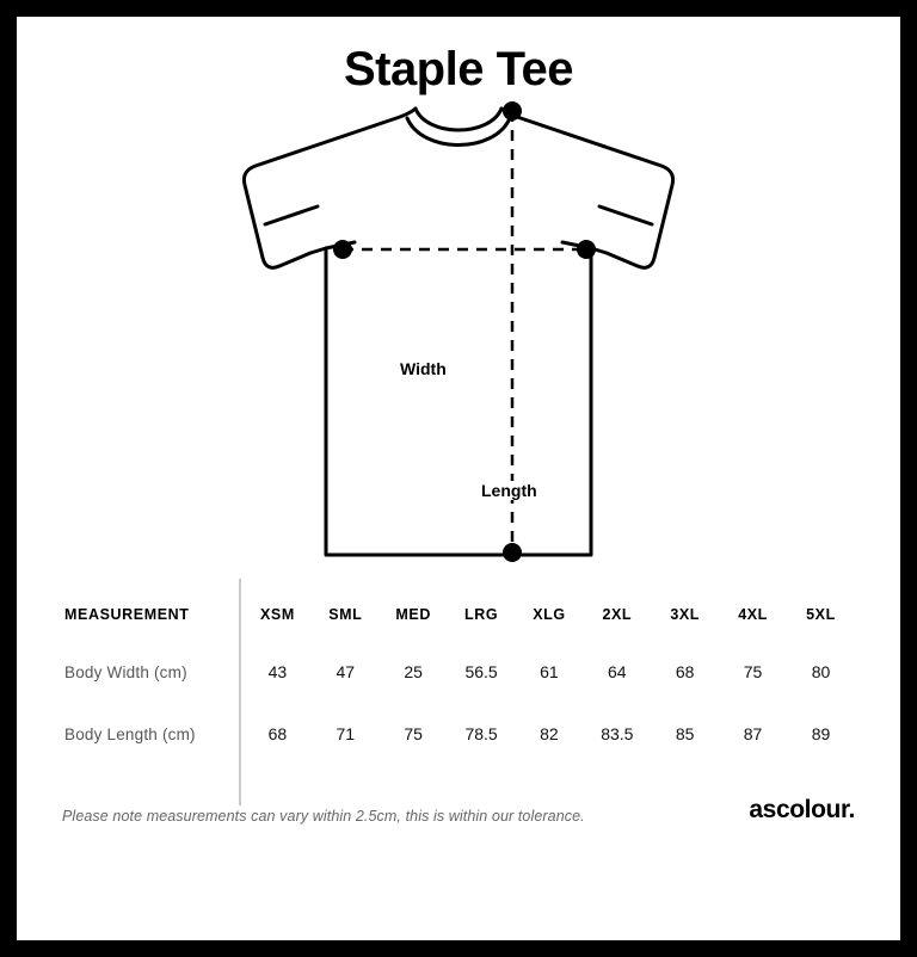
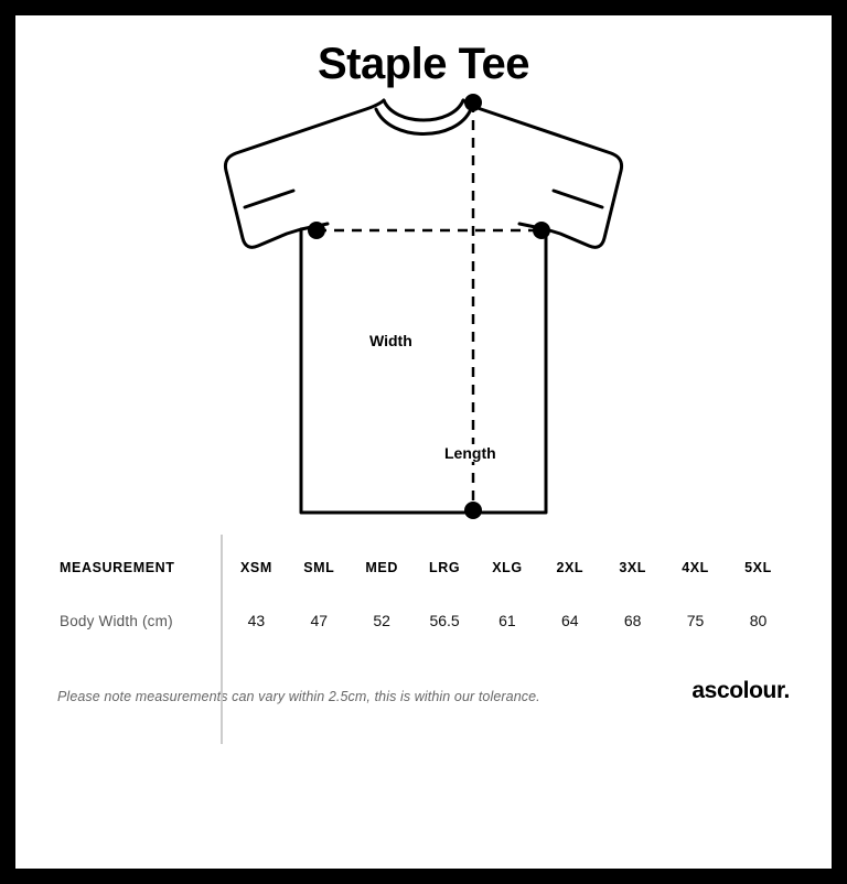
  Staple Tee
  Width
  Length
  MEASUREMENT	XSM	SML	MED	LRG	XLG	2XL	3XL	4XL	5XL
- Body Width (cm)	43	47	25	56.5	61	64	68	75	80
+ Body Width (cm)	43	47	52	56.5	61	64	68	75	80
- Body Length (cm)	68	71	75	78.5	82	83.5	85	87	89
  Please note measurements can vary within 2.5cm, this is within our tolerance.
  ascolour.
